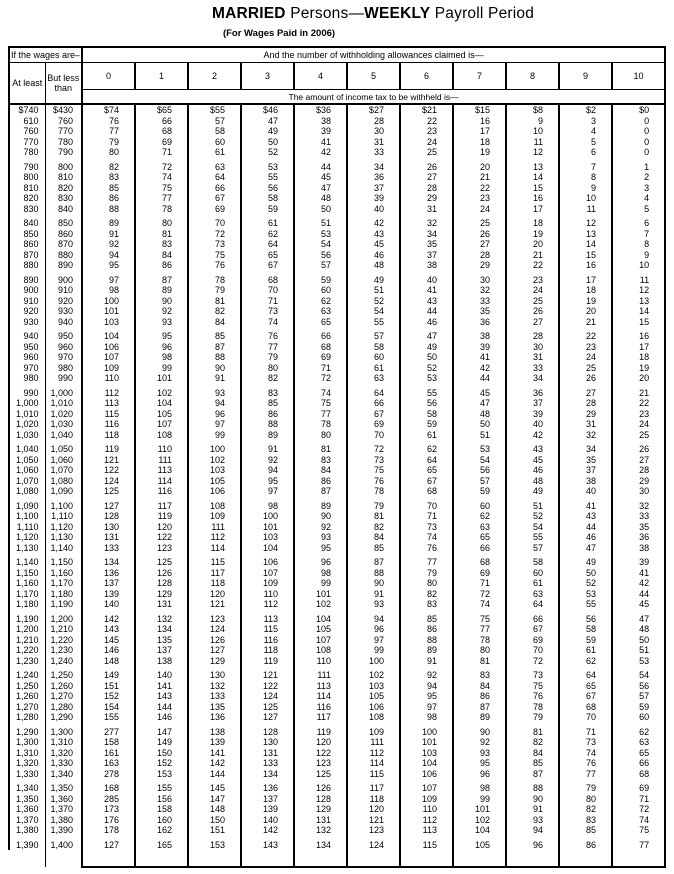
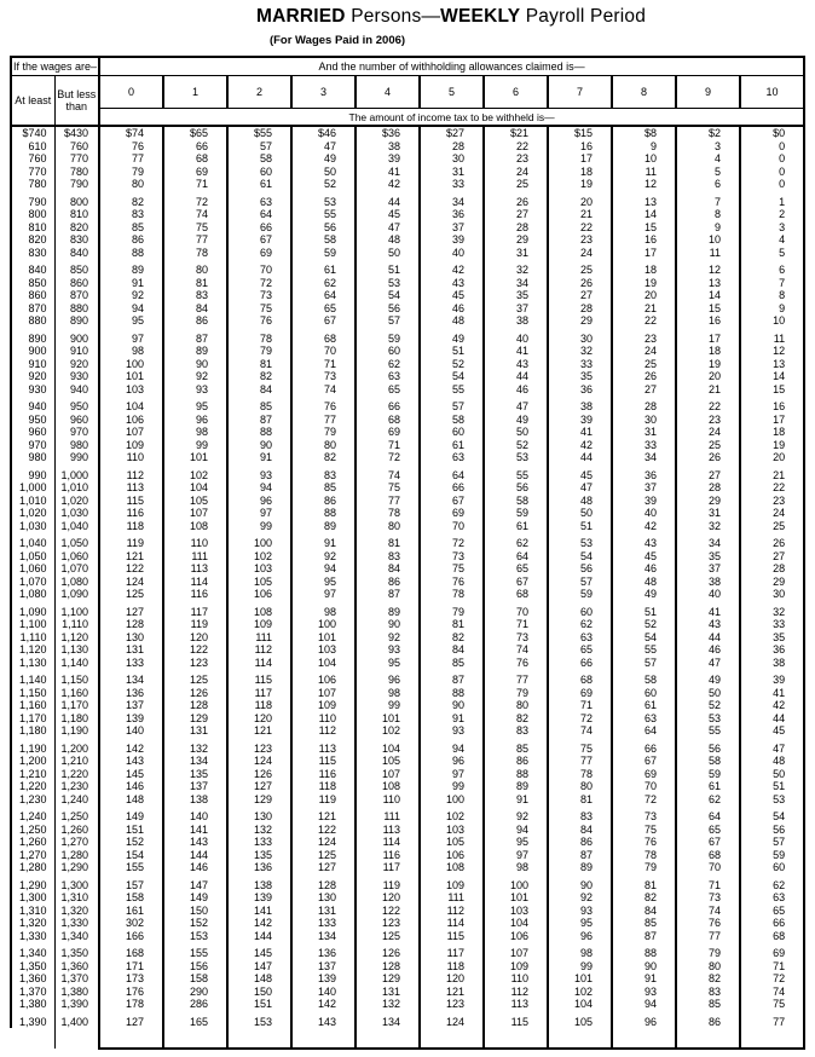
  MARRIED Persons—WEEKLY Payroll Period
  (For Wages Paid in 2006)
  If the wages are–	And the number of withholding allowances claimed is—
  At least	But less than	0	1	2	3	4	5	6	7	8	9	10
  The amount of income tax to be withheld is—
  $740	$430	$74	$65	$55	$46	$36	$27	$21	$15	$8	$2	$0
  610	760	76	66	57	47	38	28	22	16	9	3	0
  760	770	77	68	58	49	39	30	23	17	10	4	0
  770	780	79	69	60	50	41	31	24	18	11	5	0
  780	790	80	71	61	52	42	33	25	19	12	6	0
  790	800	82	72	63	53	44	34	26	20	13	7	1
  800	810	83	74	64	55	45	36	27	21	14	8	2
  810	820	85	75	66	56	47	37	28	22	15	9	3
  820	830	86	77	67	58	48	39	29	23	16	10	4
  830	840	88	78	69	59	50	40	31	24	17	11	5
  840	850	89	80	70	61	51	42	32	25	18	12	6
  850	860	91	81	72	62	53	43	34	26	19	13	7
  860	870	92	83	73	64	54	45	35	27	20	14	8
  870	880	94	84	75	65	56	46	37	28	21	15	9
  880	890	95	86	76	67	57	48	38	29	22	16	10
  890	900	97	87	78	68	59	49	40	30	23	17	11
  900	910	98	89	79	70	60	51	41	32	24	18	12
  910	920	100	90	81	71	62	52	43	33	25	19	13
  920	930	101	92	82	73	63	54	44	35	26	20	14
  930	940	103	93	84	74	65	55	46	36	27	21	15
  940	950	104	95	85	76	66	57	47	38	28	22	16
  950	960	106	96	87	77	68	58	49	39	30	23	17
  960	970	107	98	88	79	69	60	50	41	31	24	18
  970	980	109	99	90	80	71	61	52	42	33	25	19
  980	990	110	101	91	82	72	63	53	44	34	26	20
  990	1,000	112	102	93	83	74	64	55	45	36	27	21
  1,000	1,010	113	104	94	85	75	66	56	47	37	28	22
  1,010	1,020	115	105	96	86	77	67	58	48	39	29	23
  1,020	1,030	116	107	97	88	78	69	59	50	40	31	24
  1,030	1,040	118	108	99	89	80	70	61	51	42	32	25
  1,040	1,050	119	110	100	91	81	72	62	53	43	34	26
  1,050	1,060	121	111	102	92	83	73	64	54	45	35	27
  1,060	1,070	122	113	103	94	84	75	65	56	46	37	28
  1,070	1,080	124	114	105	95	86	76	67	57	48	38	29
  1,080	1,090	125	116	106	97	87	78	68	59	49	40	30
  1,090	1,100	127	117	108	98	89	79	70	60	51	41	32
  1,100	1,110	128	119	109	100	90	81	71	62	52	43	33
  1,110	1,120	130	120	111	101	92	82	73	63	54	44	35
  1,120	1,130	131	122	112	103	93	84	74	65	55	46	36
  1,130	1,140	133	123	114	104	95	85	76	66	57	47	38
  1,140	1,150	134	125	115	106	96	87	77	68	58	49	39
  1,150	1,160	136	126	117	107	98	88	79	69	60	50	41
  1,160	1,170	137	128	118	109	99	90	80	71	61	52	42
  1,170	1,180	139	129	120	110	101	91	82	72	63	53	44
  1,180	1,190	140	131	121	112	102	93	83	74	64	55	45
  1,190	1,200	142	132	123	113	104	94	85	75	66	56	47
  1,200	1,210	143	134	124	115	105	96	86	77	67	58	48
  1,210	1,220	145	135	126	116	107	97	88	78	69	59	50
  1,220	1,230	146	137	127	118	108	99	89	80	70	61	51
  1,230	1,240	148	138	129	119	110	100	91	81	72	62	53
  1,240	1,250	149	140	130	121	111	102	92	83	73	64	54
  1,250	1,260	151	141	132	122	113	103	94	84	75	65	56
  1,260	1,270	152	143	133	124	114	105	95	86	76	67	57
  1,270	1,280	154	144	135	125	116	106	97	87	78	68	59
  1,280	1,290	155	146	136	127	117	108	98	89	79	70	60
- 1,290	1,300	277	147	138	128	119	109	100	90	81	71	62
+ 1,290	1,300	157	147	138	128	119	109	100	90	81	71	62
  1,300	1,310	158	149	139	130	120	111	101	92	82	73	63
  1,310	1,320	161	150	141	131	122	112	103	93	84	74	65
- 1,320	1,330	163	152	142	133	123	114	104	95	85	76	66
+ 1,320	1,330	302	152	142	133	123	114	104	95	85	76	66
- 1,330	1,340	278	153	144	134	125	115	106	96	87	77	68
+ 1,330	1,340	166	153	144	134	125	115	106	96	87	77	68
  1,340	1,350	168	155	145	136	126	117	107	98	88	79	69
- 1,350	1,360	285	156	147	137	128	118	109	99	90	80	71
+ 1,350	1,360	171	156	147	137	128	118	109	99	90	80	71
  1,360	1,370	173	158	148	139	129	120	110	101	91	82	72
- 1,370	1,380	176	160	150	140	131	121	112	102	93	83	74
+ 1,370	1,380	176	290	150	140	131	121	112	102	93	83	74
- 1,380	1,390	178	162	151	142	132	123	113	104	94	85	75
+ 1,380	1,390	178	286	151	142	132	123	113	104	94	85	75
  1,390	1,400	127	165	153	143	134	124	115	105	96	86	77
